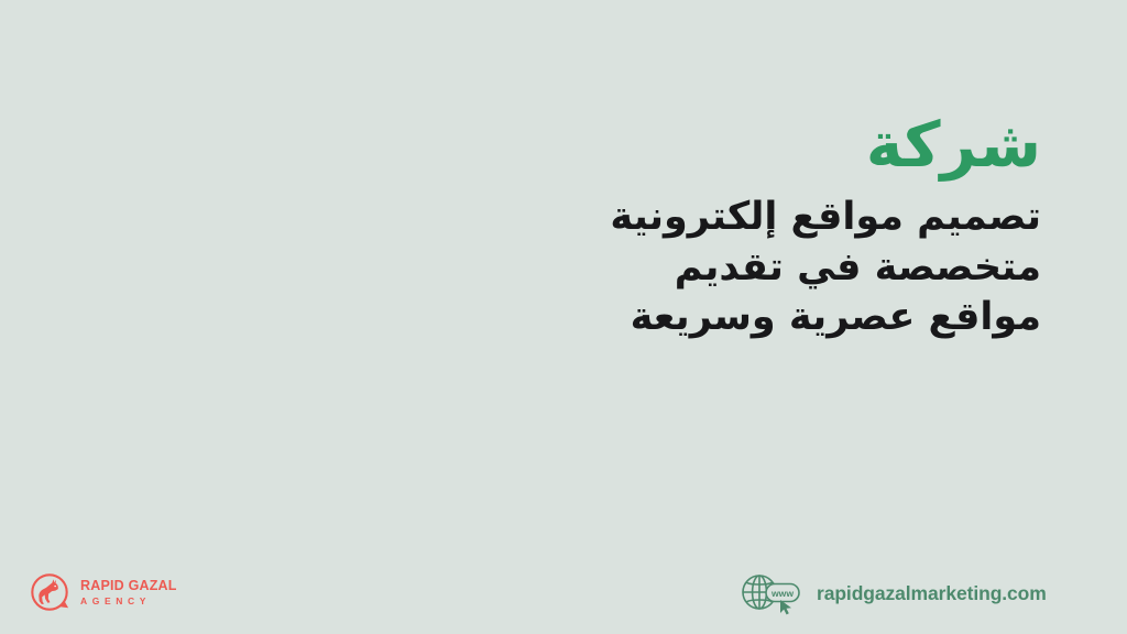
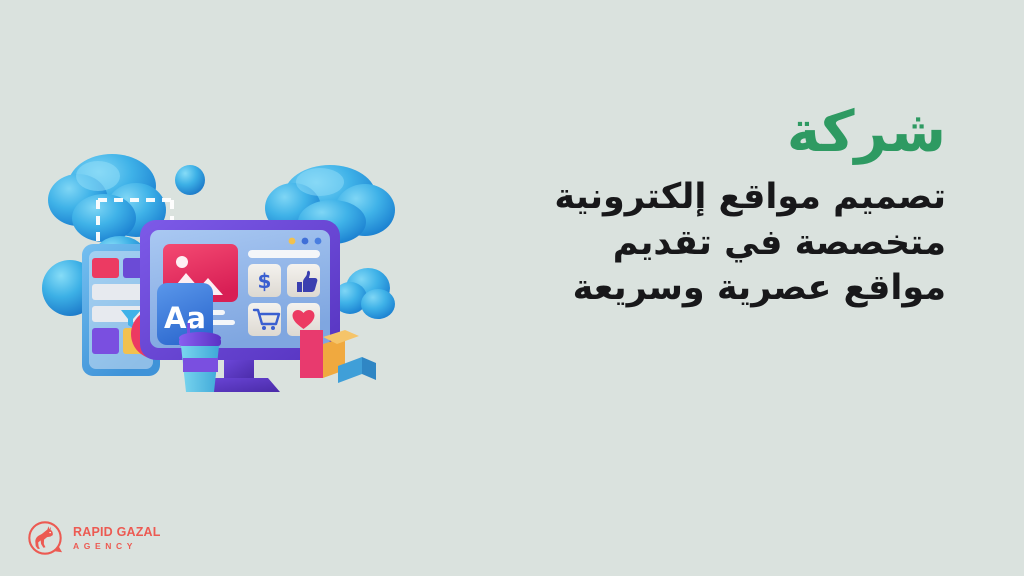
+ $
+ Aa
  شركة
  تصميم مواقع إلكترونية
  متخصصة في تقديم
  مواقع عصرية وسريعة
  RAPID GAZAL
  AGENCY
- www
- rapidgazalmarketing.com
